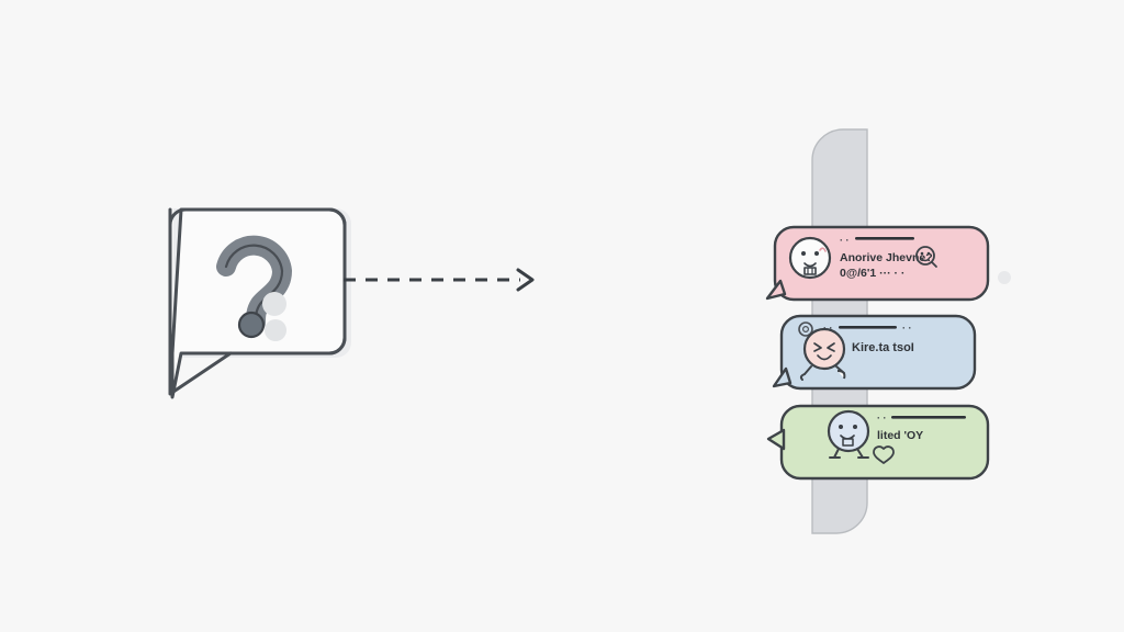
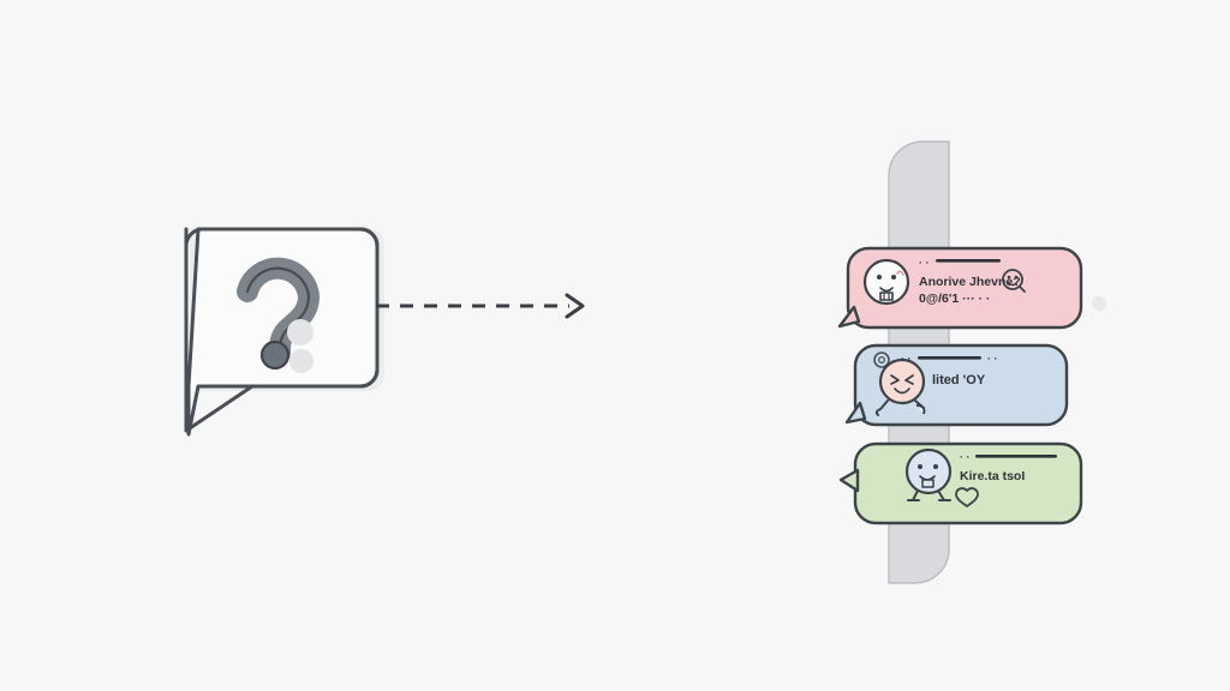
  · ·
  Anorive Jhevne?
  0@/6'1 ··· · ·
  · ·
  · ·
- Kire.ta tsoI
+ lited 'OY
  · ·
- lited 'OY
+ Kire.ta tsoI
